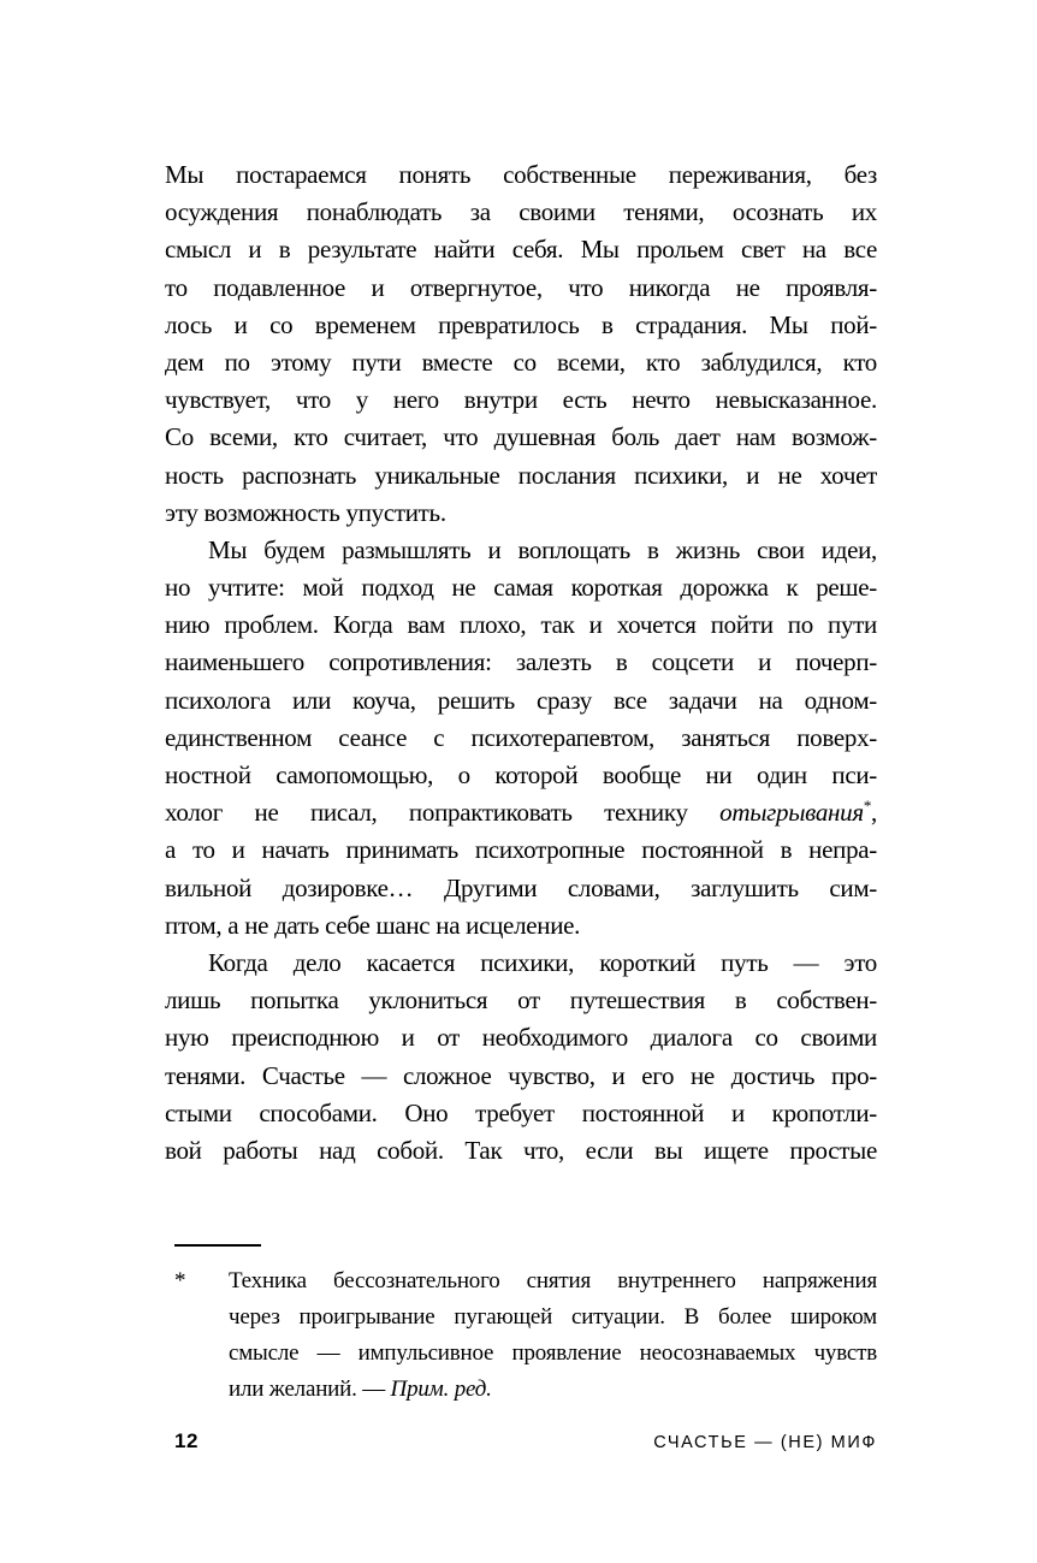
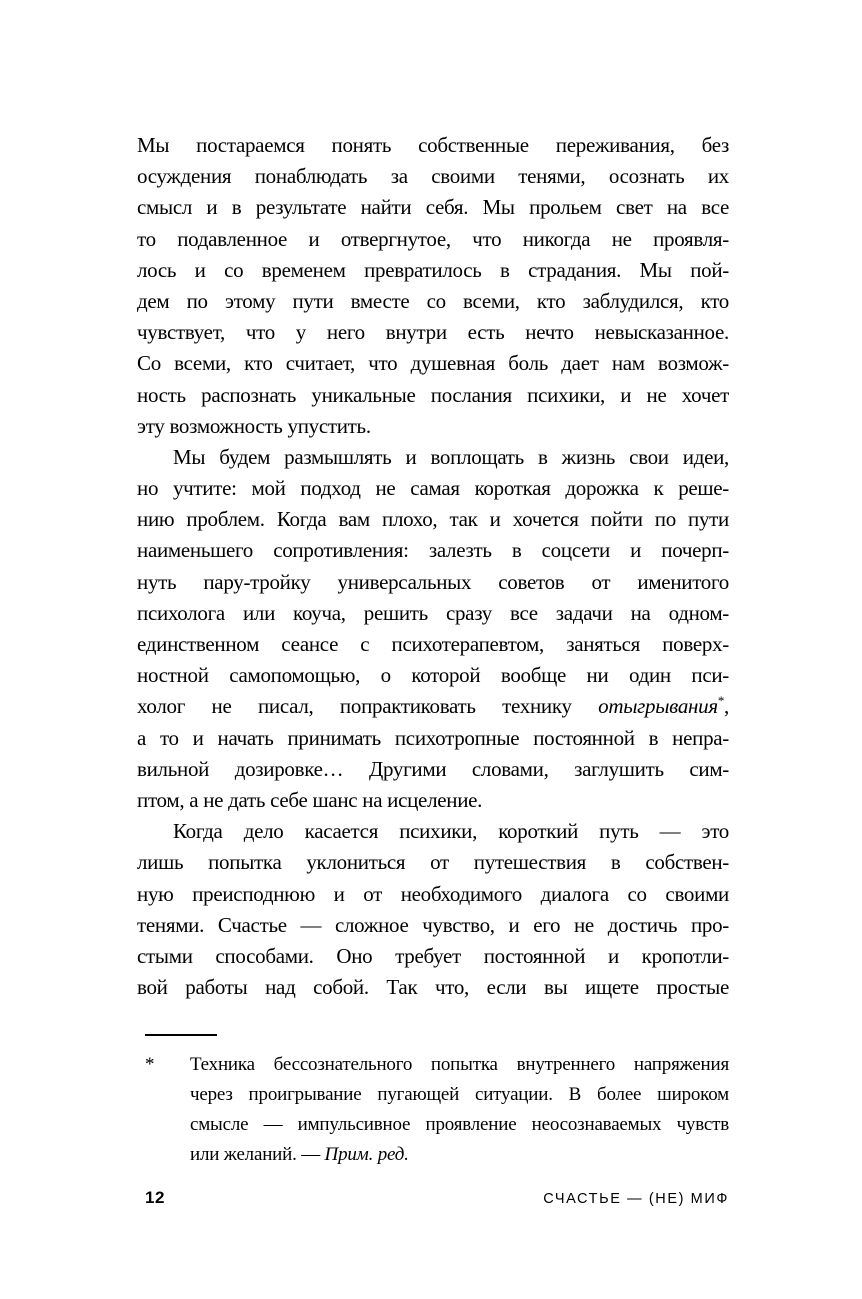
  Мы постараемся понять собственные переживания, без
  осуждения понаблюдать за своими тенями, осознать их
  смысл и в результате найти себя. Мы прольем свет на все
  то подавленное и отвергнутое, что никогда не проявля-
  лось и со временем превратилось в страдания. Мы пой-
  дем по этому пути вместе со всеми, кто заблудился, кто
  чувствует, что у него внутри есть нечто невысказанное.
  Со всеми, кто считает, что душевная боль дает нам возмож-
  ность распознать уникальные послания психики, и не хочет
  эту возможность упустить.
  Мы будем размышлять и воплощать в жизнь свои идеи,
  но учтите: мой подход не самая короткая дорожка к реше-
  нию проблем. Когда вам плохо, так и хочется пойти по пути
  наименьшего сопротивления: залезть в соцсети и почерп-
+ нуть пару-тройку универсальных советов от именитого
  психолога или коуча, решить сразу все задачи на одном-
  единственном сеансе с психотерапевтом, заняться поверх-
  ностной самопомощью, о которой вообще ни один пси-
  холог не писал, попрактиковать технику отыгрывания*,
  а то и начать принимать психотропные постоянной в непра-
  вильной дозировке… Другими словами, заглушить сим-
  птом, а не дать себе шанс на исцеление.
  Когда дело касается психики, короткий путь — это
  лишь попытка уклониться от путешествия в собствен-
  ную преисподнюю и от необходимого диалога со своими
  тенями. Счастье — сложное чувство, и его не достичь про-
  стыми способами. Оно требует постоянной и кропотли-
  вой работы над собой. Так что, если вы ищете простые
  *
- Техника бессознательного снятия внутреннего напряжения
+ Техника бессознательного попытка внутреннего напряжения
  через проигрывание пугающей ситуации. В более широком
  смысле — импульсивное проявление неосознаваемых чувств
  или желаний. — Прим. ред.
  12
  СЧАСТЬЕ — (НЕ) МИФ
